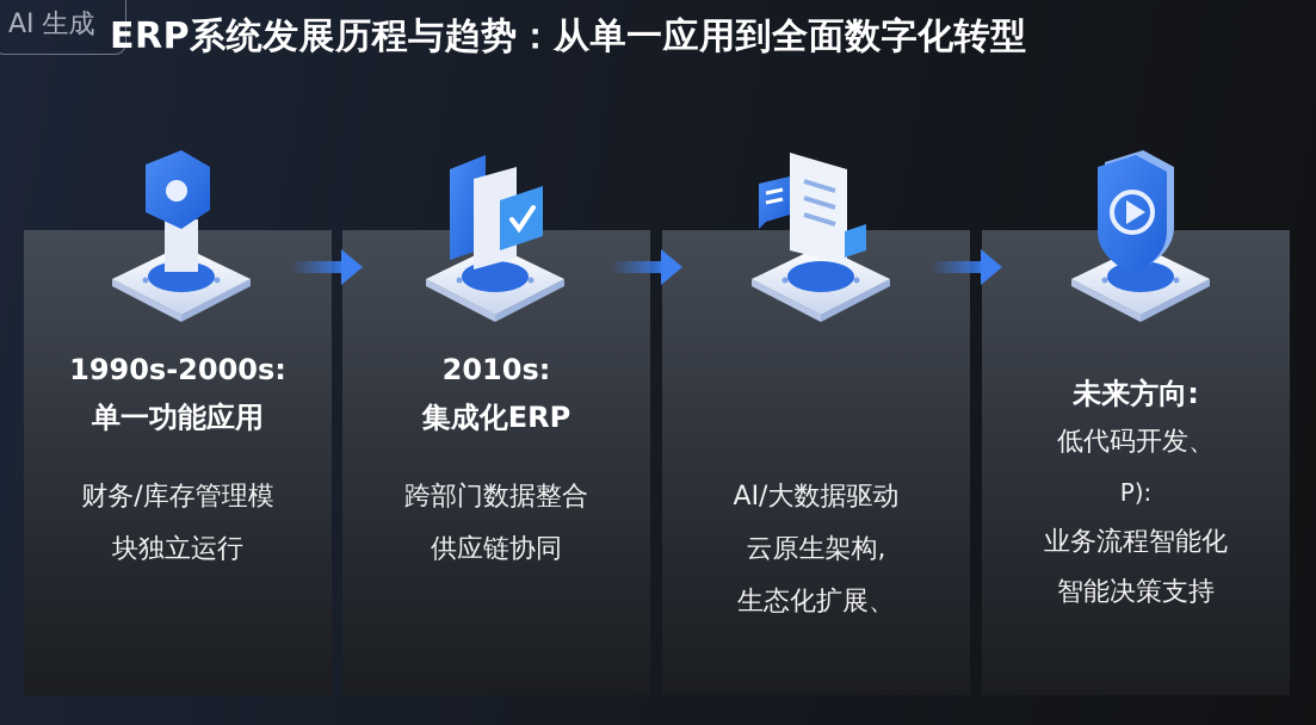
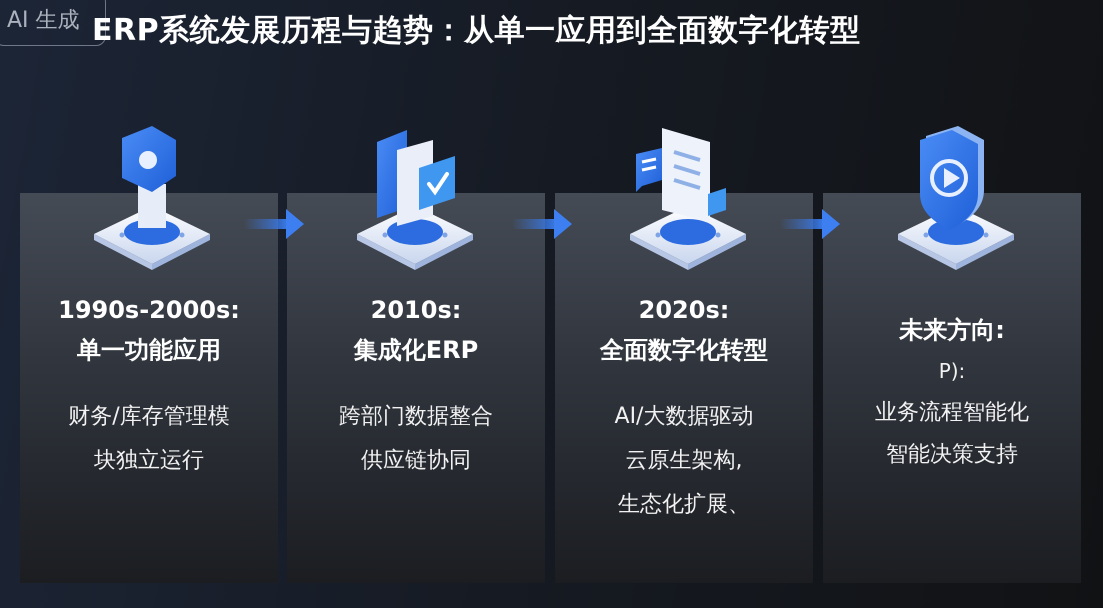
  AI 生成
  ERP系统发展历程与趋势：从单一应用到全面数字化转型
  1990s-2000s:
  单一功能应用
  财务/库存管理模
  块独立运行
  2010s:
  集成化ERP
  跨部门数据整合
  供应链协同
+ 2020s:
+ 全面数字化转型
  AI/大数据驱动
  云原生架构,
  生态化扩展、
  未来方向:
- 低代码开发、
  P):
  业务流程智能化
  智能决策支持
